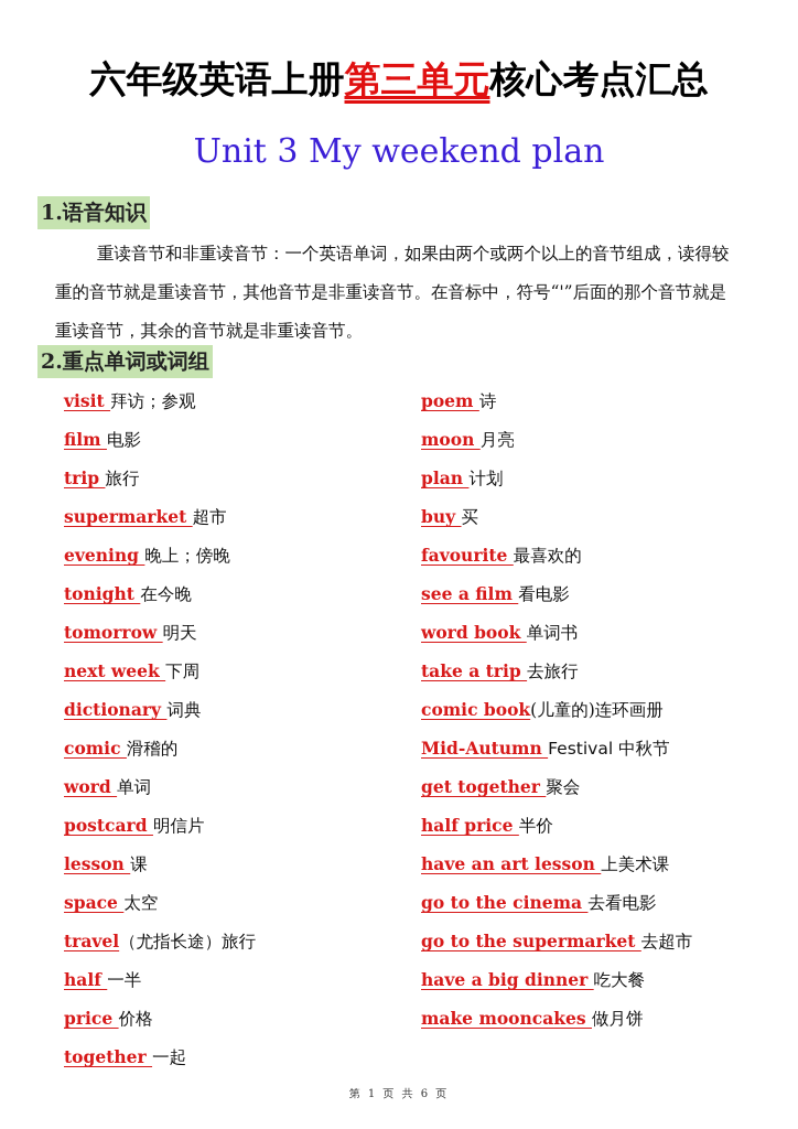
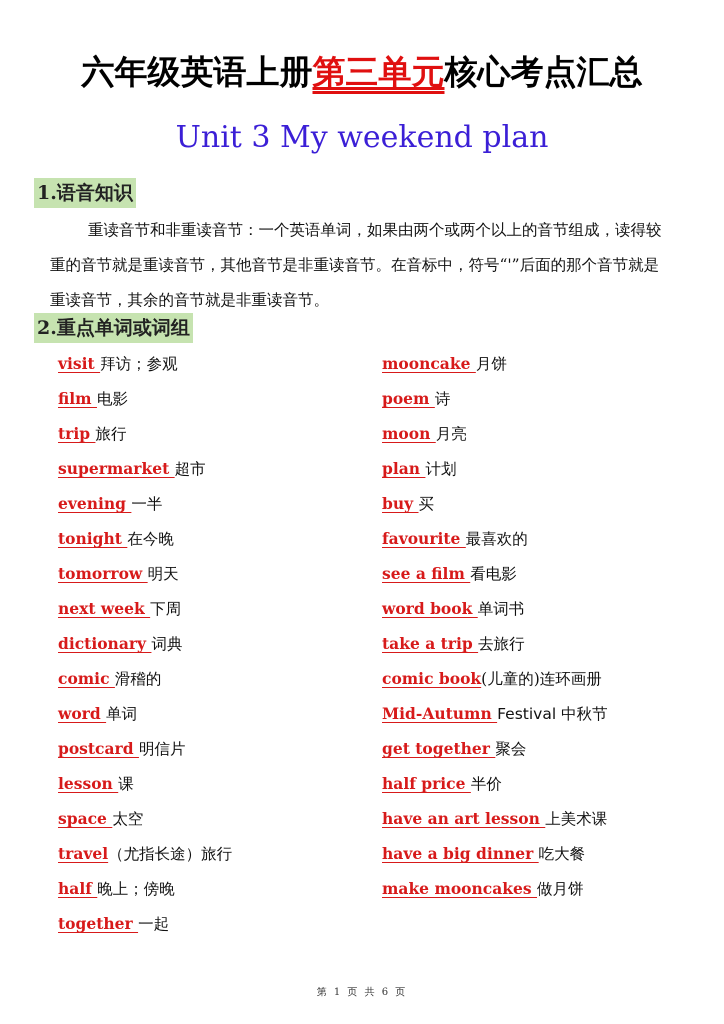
  六年级英语上册第三单元核心考点汇总
  Unit 3 My weekend plan
  1.语音知识
  重读音节和非重读音节：一个英语单词，如果由两个或两个以上的音节组成，读得较重的音节就是重读音节，其他音节是非重读音节。在音标中，符号“'”后面的那个音节就是重读音节，其余的音节就是非重读音节。
  2.重点单词或词组
  visit 拜访；参观
  film 电影
  trip 旅行
  supermarket 超市
- evening 晚上；傍晚
+ evening 一半
  tonight 在今晚
  tomorrow 明天
  next week 下周
  dictionary 词典
  comic 滑稽的
  word 单词
  postcard 明信片
  lesson 课
  space 太空
  travel（尤指长途）旅行
- half 一半
+ half 晚上；傍晚
- price 价格
  together 一起
+ mooncake 月饼
  poem 诗
  moon 月亮
  plan 计划
  buy 买
  favourite 最喜欢的
  see a film 看电影
  word book 单词书
  take a trip 去旅行
  comic book(儿童的)连环画册
  Mid-Autumn Festival 中秋节
  get together 聚会
  half price 半价
  have an art lesson 上美术课
- go to the cinema 去看电影
- go to the supermarket 去超市
  have a big dinner 吃大餐
  make mooncakes 做月饼
  第 1 页 共 6 页
